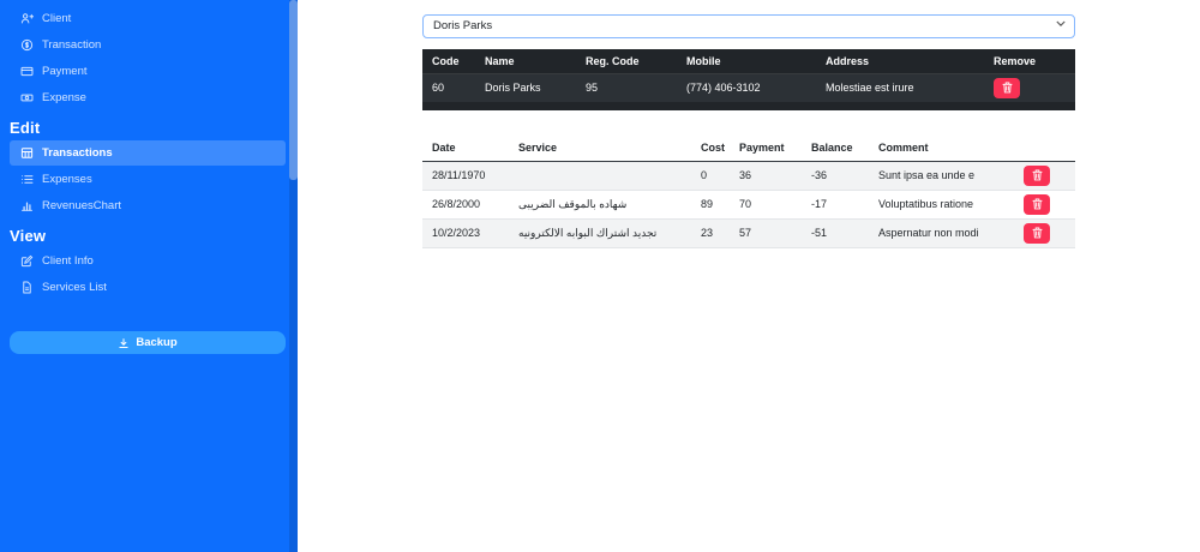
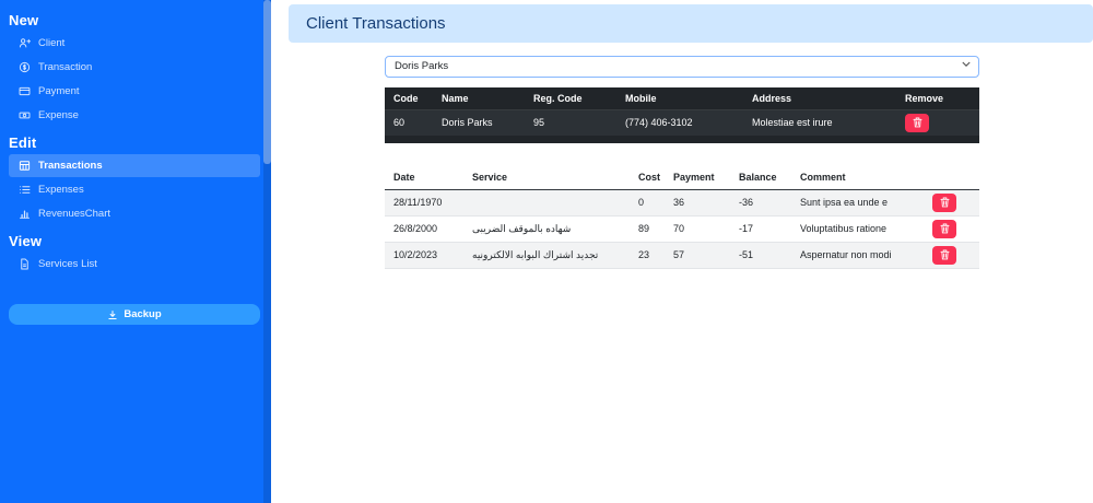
+ New
  Client
  Transaction
  Payment
  Expense
  Edit
  Transactions
  Expenses
  RevenuesChart
  View
- Client Info
  Services List
  Backup
+ Client Transactions
  Doris Parks
  Code	Name	Reg. Code	Mobile	Address	Remove
  60	Doris Parks	95	(774) 406-3102	Molestiae est irure
  Date	Service	Cost	Payment	Balance	Comment
  28/11/1970		0	36	-36	Sunt ipsa ea unde e
  26/8/2000	شهاده بالموقف الضريبى	89	70	-17	Voluptatibus ratione
  10/2/2023	تجديد اشتراك البوابه الالكترونيه	23	57	-51	Aspernatur non modi
